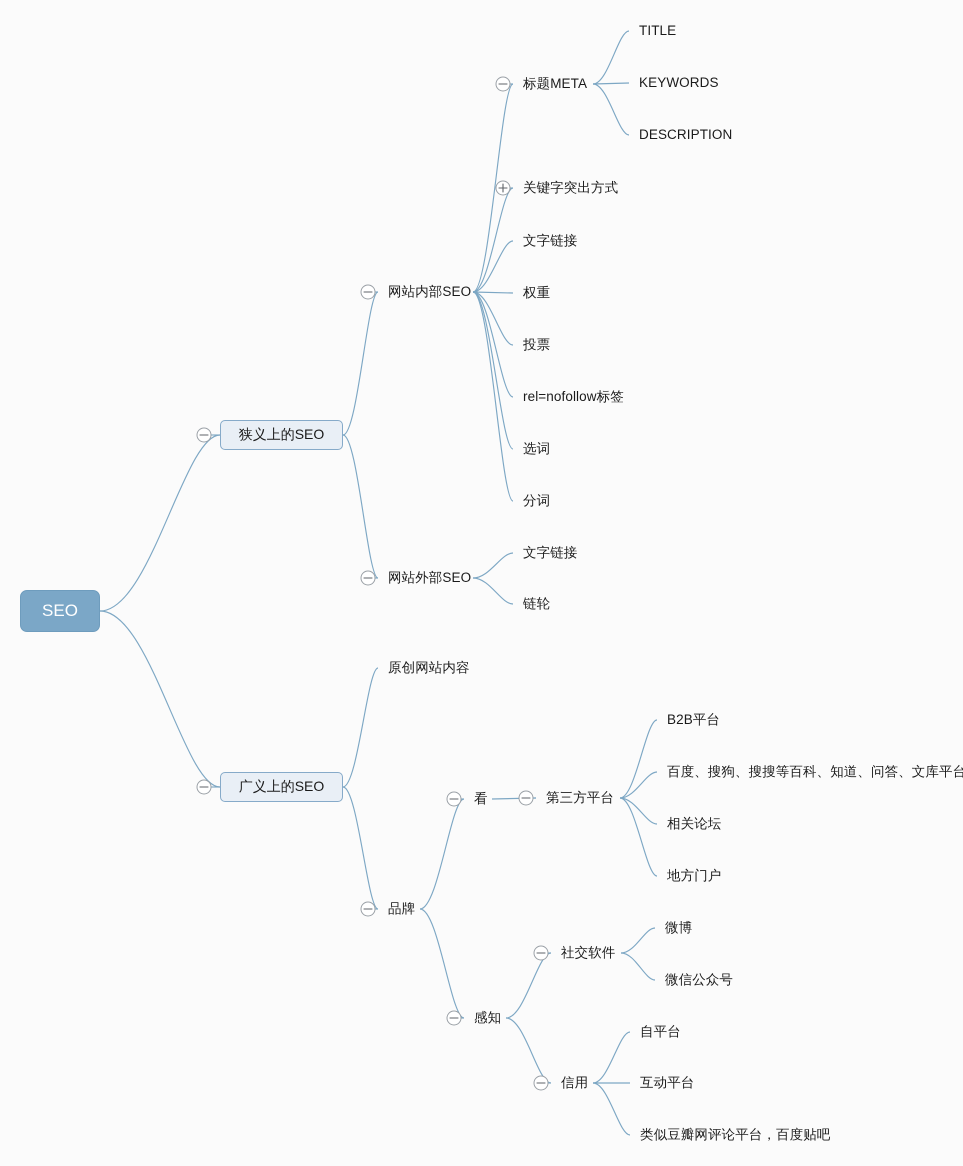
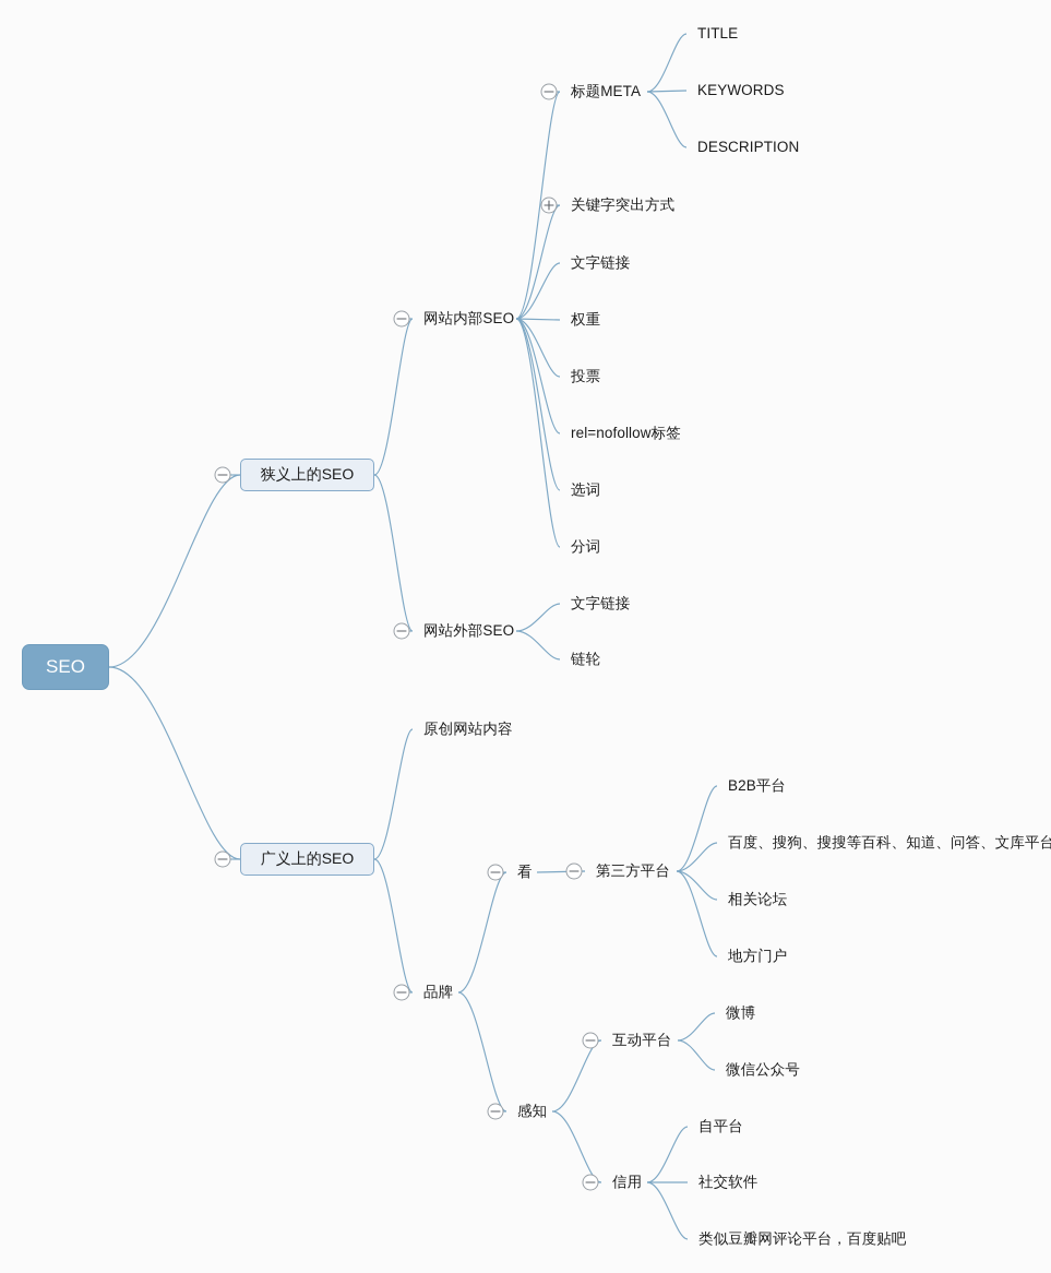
  SEO
  狭义上的SEO
  广义上的SEO
  网站内部SEO
  网站外部SEO
  标题META
  关键字突出方式
  文字链接
  权重
  投票
  rel=nofollow标签
  选词
  分词
  TITLE
  KEYWORDS
  DESCRIPTION
  文字链接
  链轮
  原创网站内容
  品牌
  看
  感知
  第三方平台
  B2B平台
  百度、搜狗、搜搜等百科、知道、问答、文库平台
  相关论坛
  地方门户
- 社交软件
+ 互动平台
  信用
  微博
  微信公众号
  自平台
- 互动平台
+ 社交软件
  类似豆瓣网评论平台，百度贴吧
